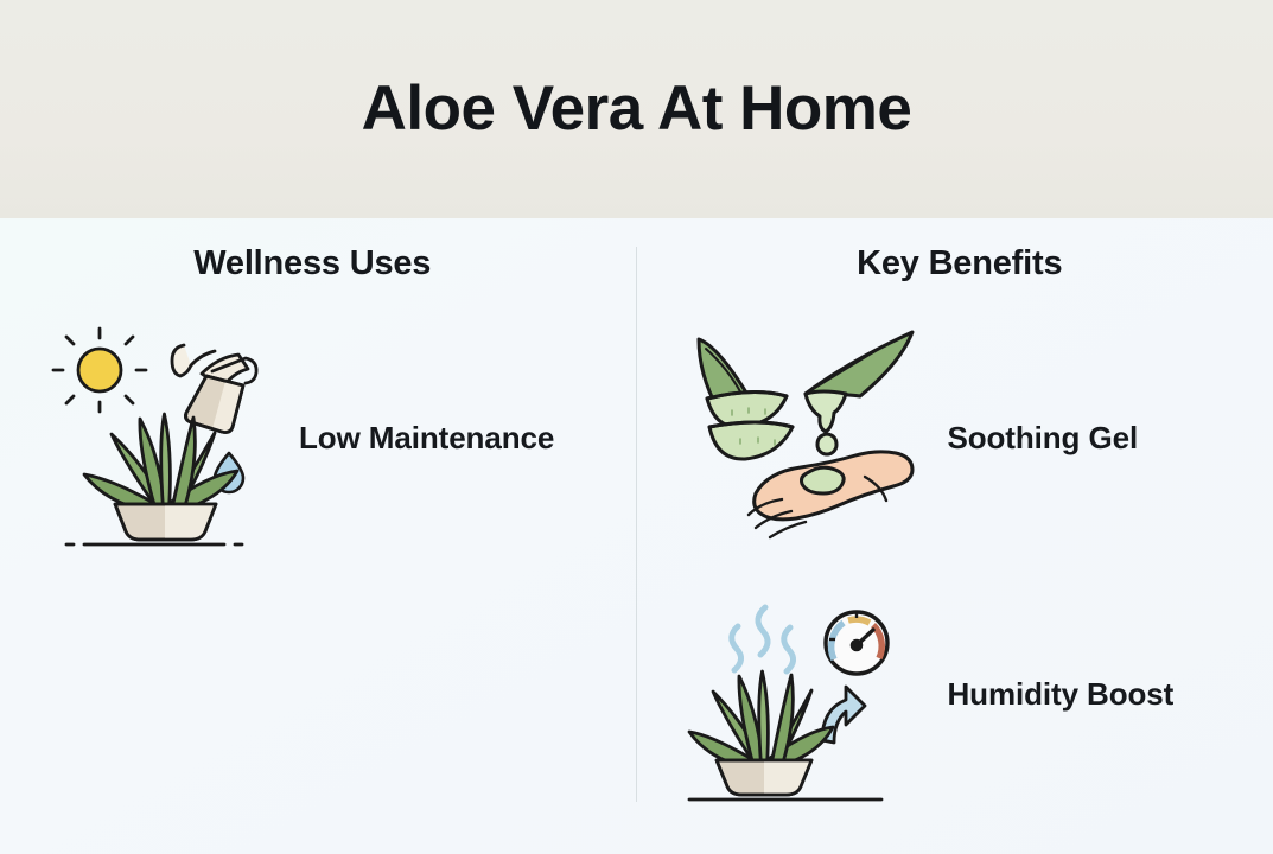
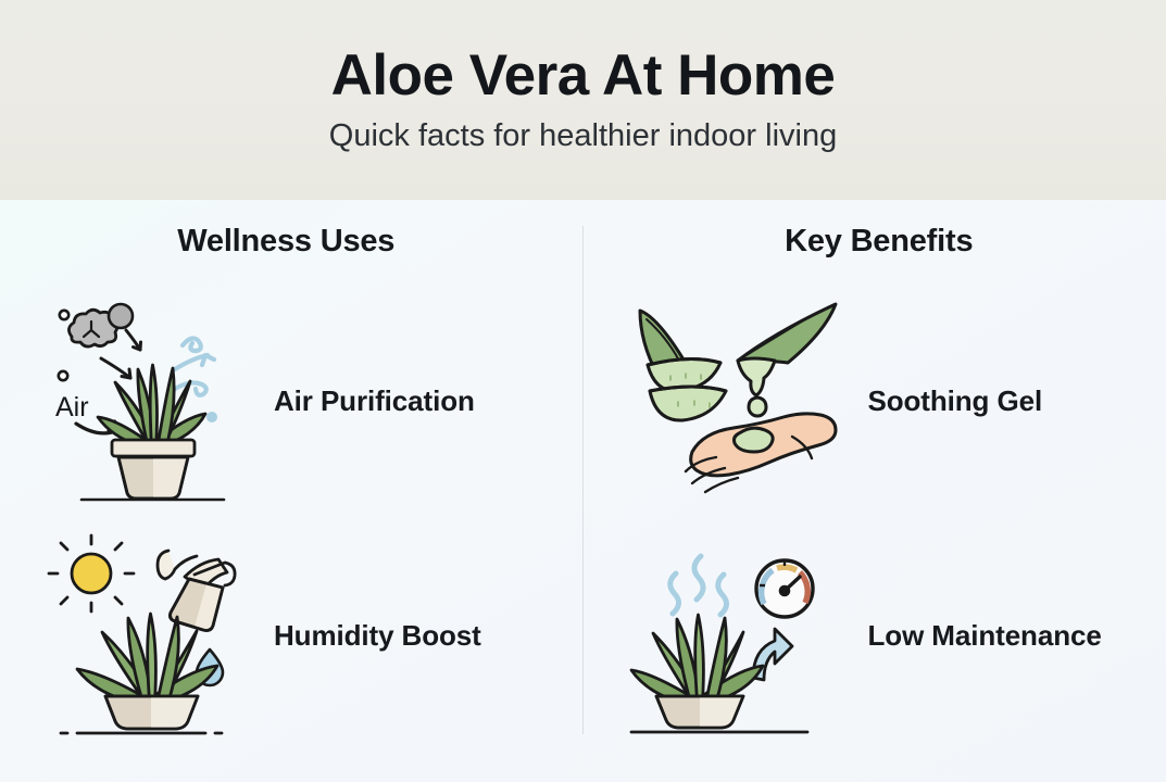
  Aloe Vera At Home
+ Quick facts for healthier indoor living
  Wellness Uses
+ Air
+ Air Purification
- Low Maintenance
+ Humidity Boost
  Key Benefits
  Soothing Gel
- Humidity Boost
+ Low Maintenance
